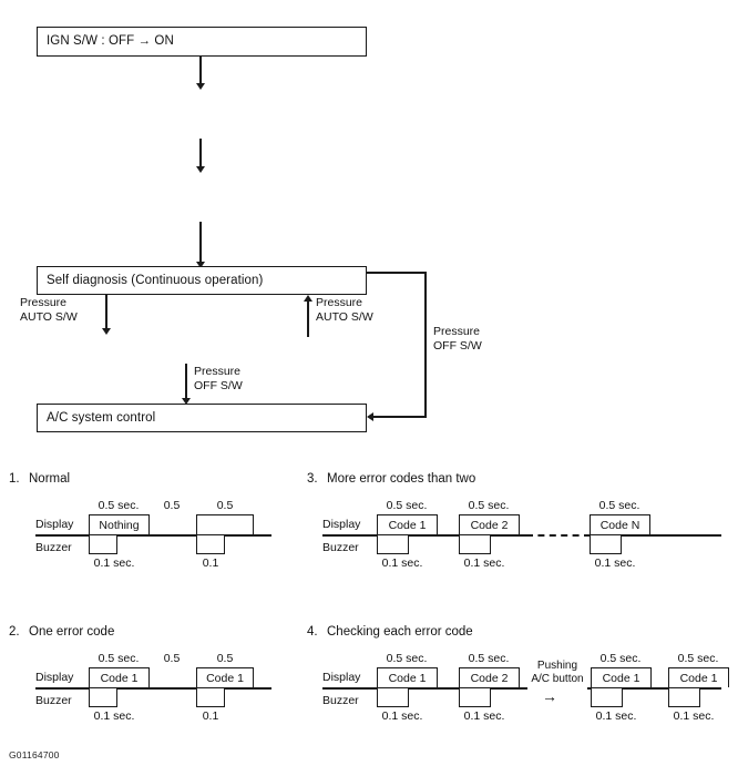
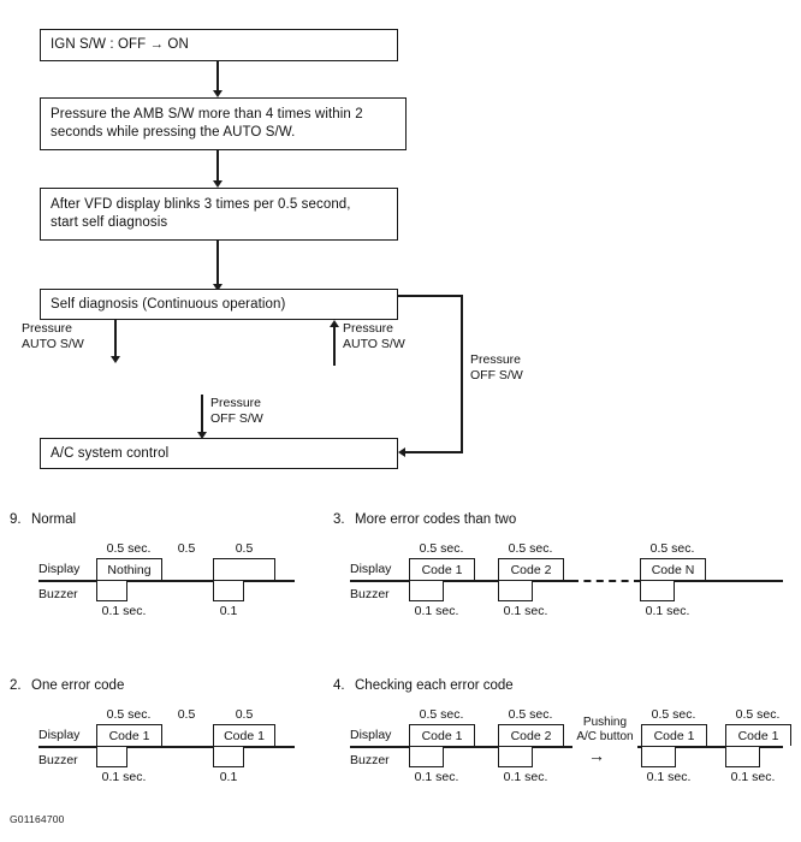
  IGN S/W : OFF → ON
+ Pressure the AMB S/W more than 4 times within 2
+ seconds while pressing the AUTO S/W.
+ After VFD display blinks 3 times per 0.5 second,
+ start self diagnosis
  Self diagnosis (Continuous operation)
  Pressure
  AUTO S/W
  Pressure
  AUTO S/W
  Pressure
  OFF S/W
  A/C system control
  Pressure
  OFF S/W
- 1.
+ 9.
  Normal
  Display
  Buzzer
  0.5 sec.
  Nothing
  0.1 sec.
  0.5
  0.5
  0.1
  2.
  One error code
  Display
  Buzzer
  0.5 sec.
  Code 1
  0.1 sec.
  0.5
  0.5
  Code 1
  0.1
  3.
  More error codes than two
  Display
  Buzzer
  0.5 sec.
  Code 1
  0.1 sec.
  0.5 sec.
  Code 2
  0.1 sec.
  0.5 sec.
  Code N
  0.1 sec.
  4.
  Checking each error code
  Display
  Buzzer
  0.5 sec.
  Code 1
  0.1 sec.
  0.5 sec.
  Code 2
  0.1 sec.
  Pushing
  A/C button
  →
  0.5 sec.
  Code 1
  0.1 sec.
  0.5 sec.
  Code 1
  0.1 sec.
  G01164700
